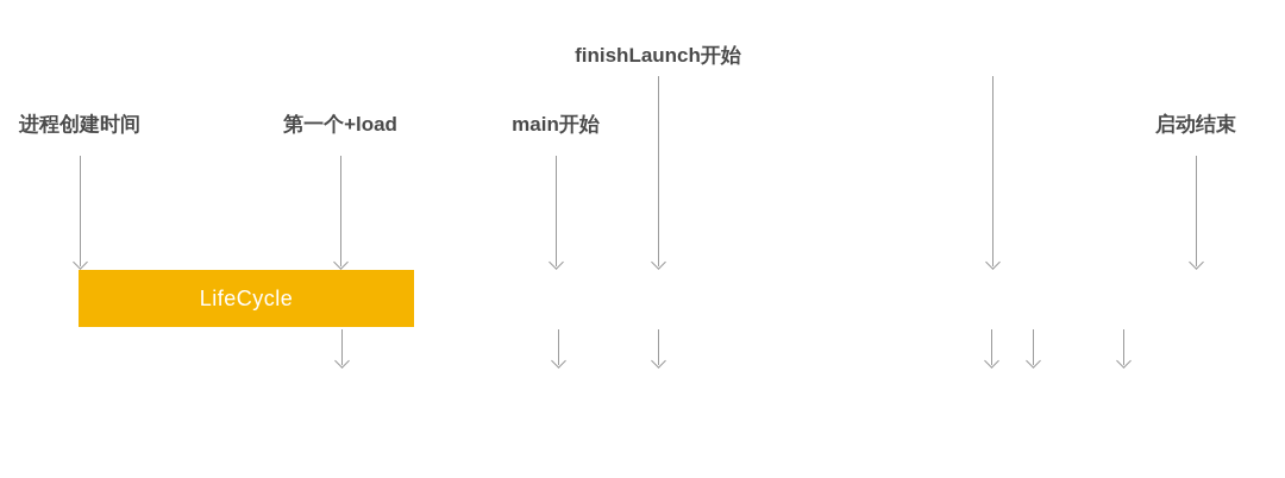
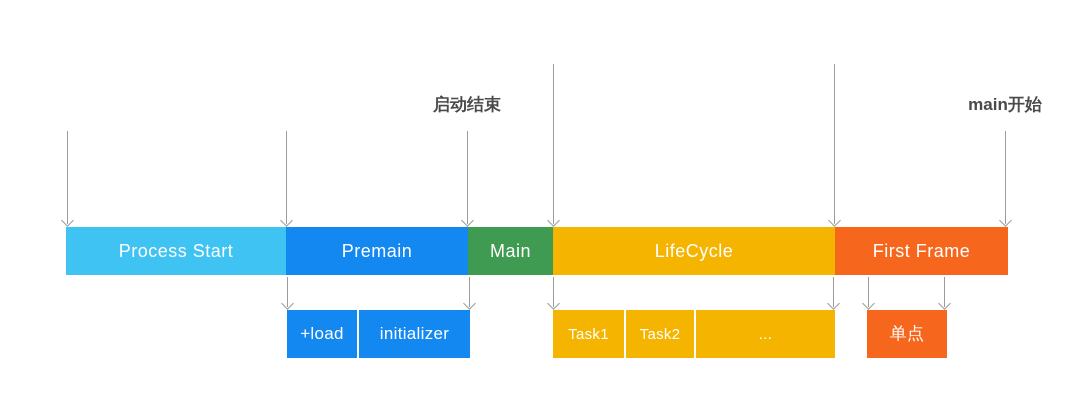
- 进程创建时间
- 第一个+load
- main开始
+ 启动结束
- finishLaunch开始
- 启动结束
+ main开始
+ Process Start
+ Premain
+ Main
  LifeCycle
+ First Frame
+ +load
+ initializer
+ Task1
+ Task2
+ ...
+ 单点
